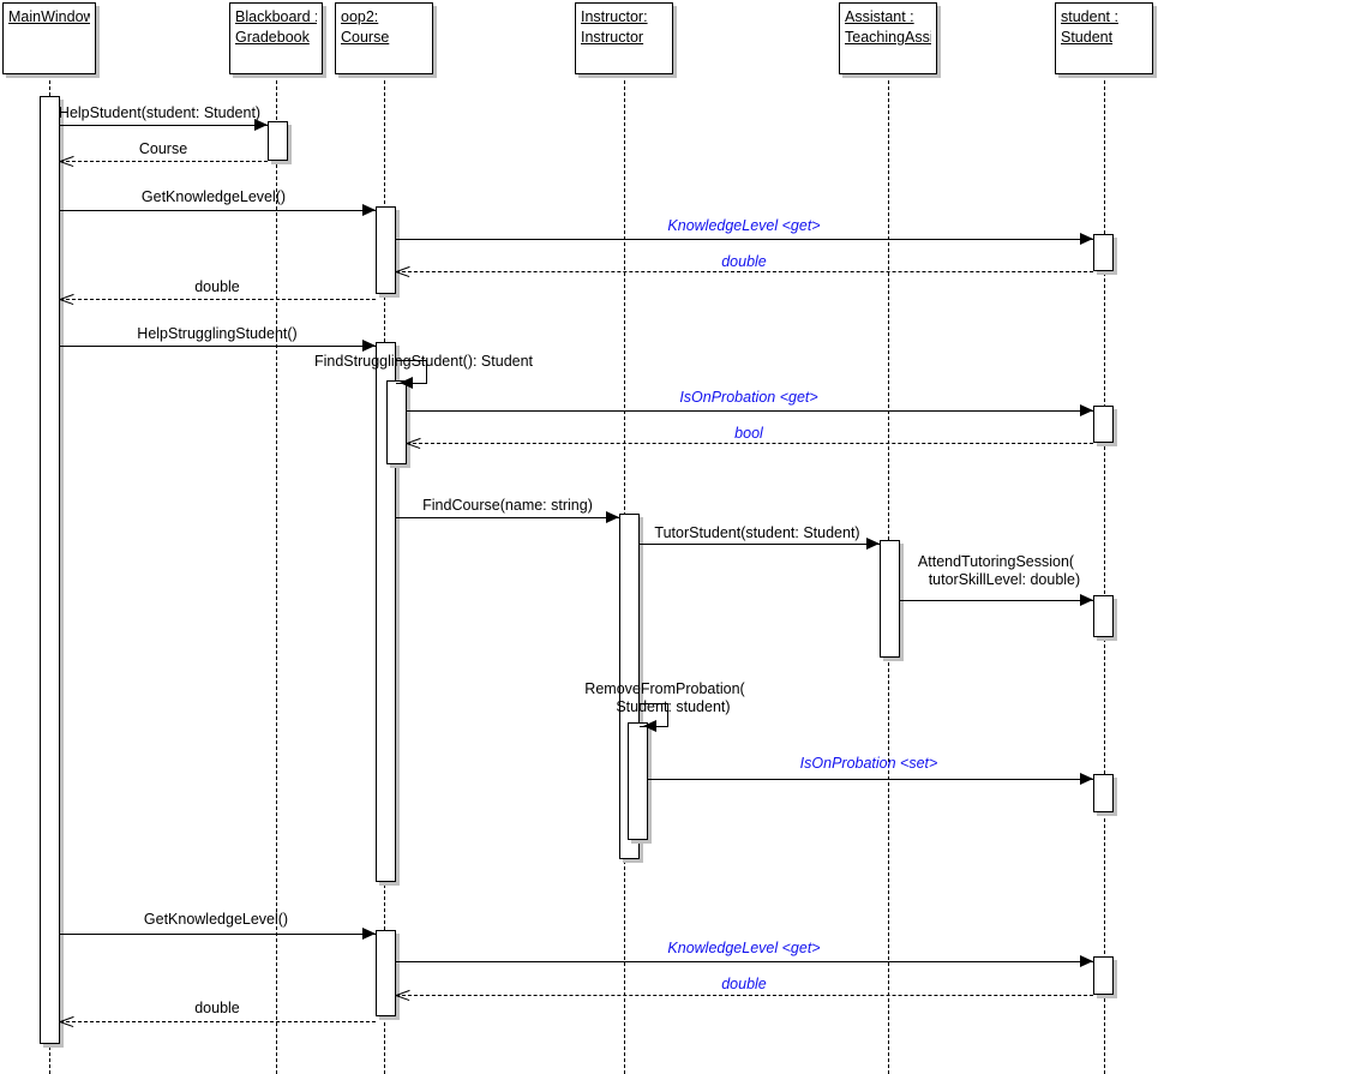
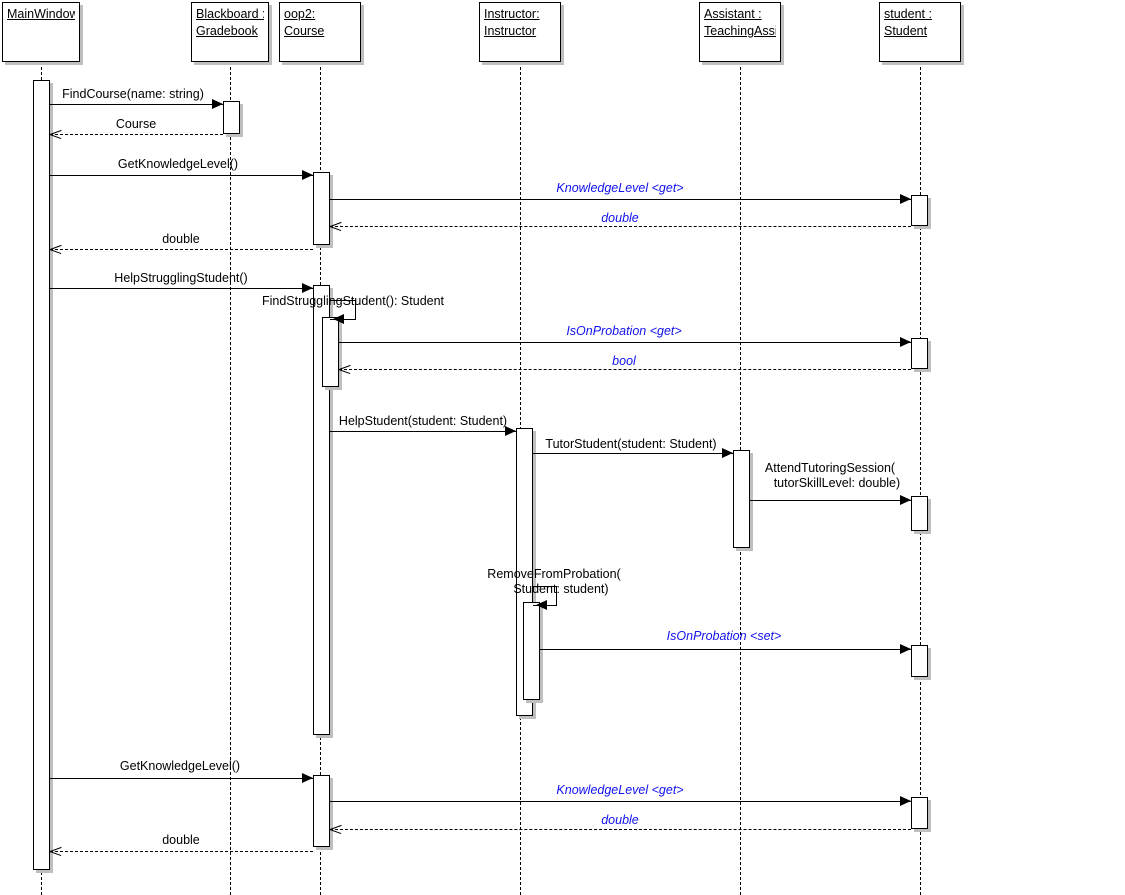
  MainWindow
  Blackboard :
  Gradebook
  oop2:
  Course
  Instructor:
  Instructor
  Assistant :
  TeachingAss
  student :
  Student
- HelpStudent(student: Student)
+ FindCourse(name: string)
  Course
  GetKnowledgeLevel()
  KnowledgeLevel <get>
  double
  double
  HelpStrugglingStudent()
  FindStrugglingStudent(): Student
  IsOnProbation <get>
  bool
- FindCourse(name: string)
+ HelpStudent(student: Student)
  TutorStudent(student: Student)
  AttendTutoringSession(
  tutorSkillLevel: double)
  RemoveFromProbation(
  Student: student)
  IsOnProbation <set>
  GetKnowledgeLevel()
  KnowledgeLevel <get>
  double
  double
